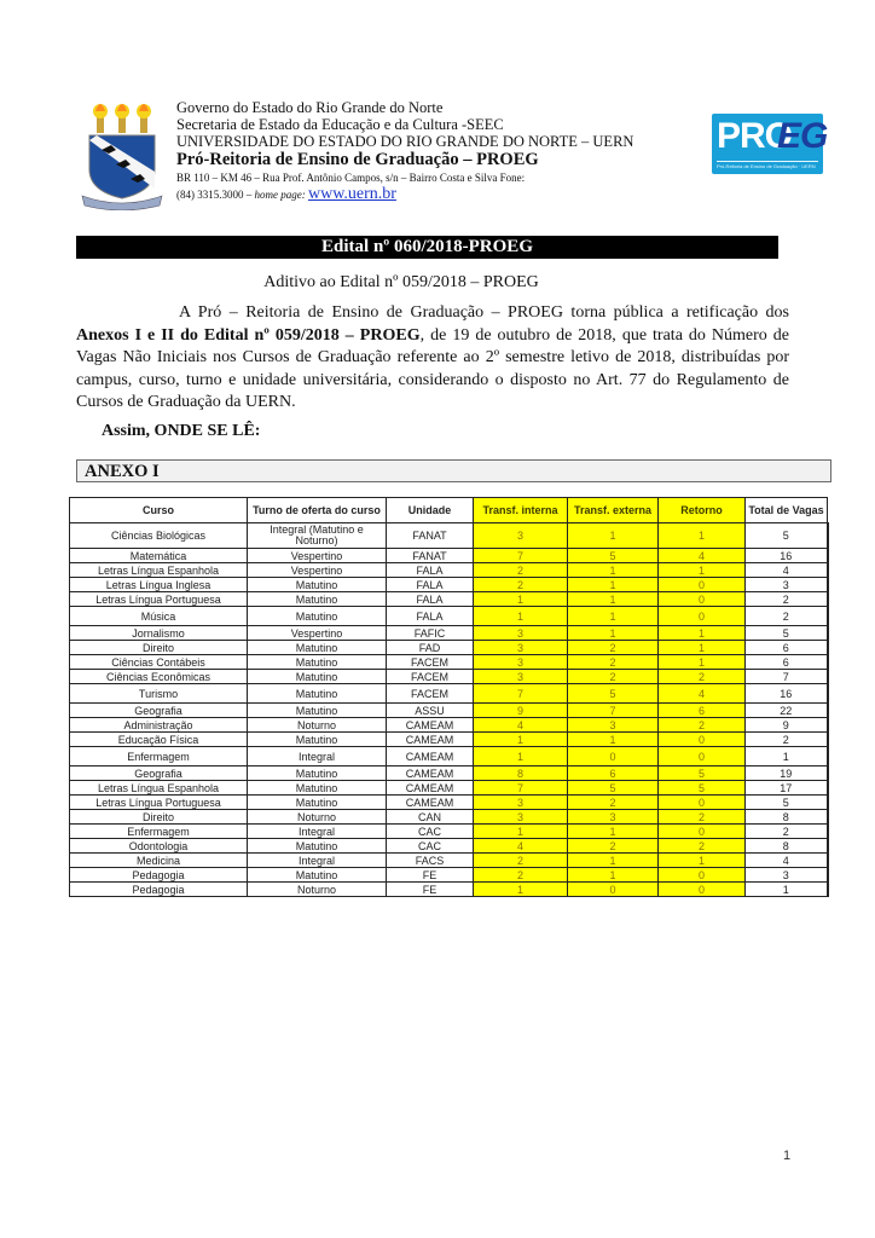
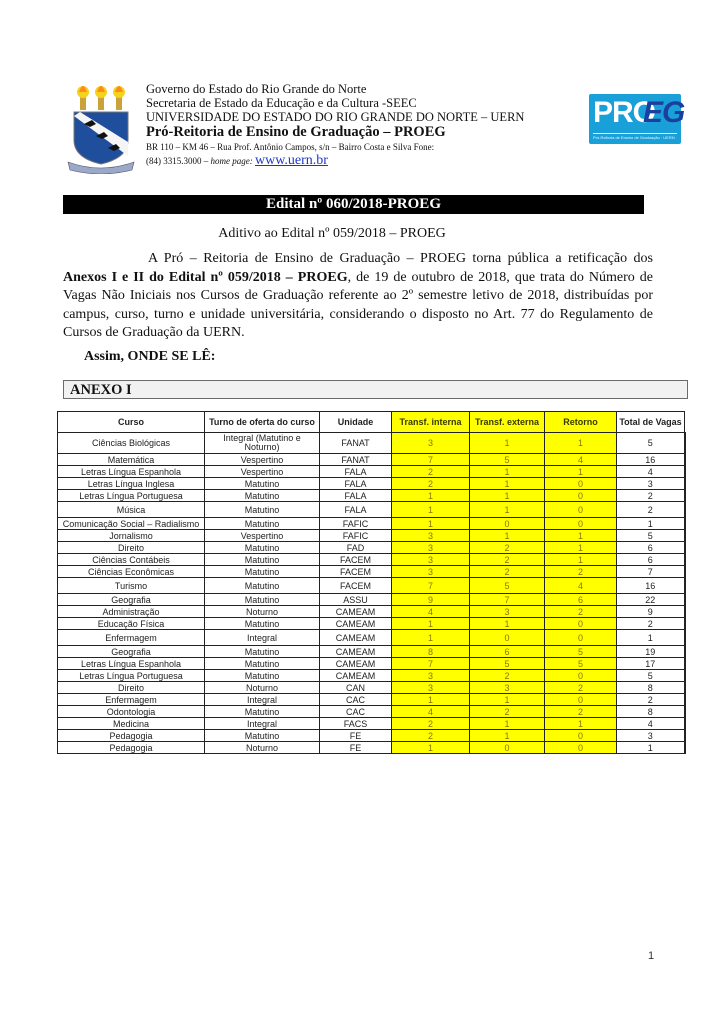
  Governo do Estado do Rio Grande do Norte
  Secretaria de Estado da Educação e da Cultura -SEEC
  UNIVERSIDADE DO ESTADO DO RIO GRANDE DO NORTE – UERN
  Pró-Reitoria de Ensino de Graduação – PROEG
  BR 110 – KM 46 – Rua Prof. Antônio Campos, s/n – Bairro Costa e Silva Fone:
  (84) 3315.3000 – home page: www.uern.br
  PRO
  EG
  Edital nº 060/2018-PROEG
  Aditivo ao Edital nº 059/2018 – PROEG
  A Pró – Reitoria de Ensino de Graduação – PROEG torna pública a retificação dos Anexos I e II do Edital nº 059/2018 – PROEG, de 19 de outubro de 2018, que trata do Número de Vagas Não Iniciais nos Cursos de Graduação referente ao 2º semestre letivo de 2018, distribuídas por campus, curso, turno e unidade universitária, considerando o disposto no Art. 77 do Regulamento de Cursos de Graduação da UERN.
  Assim, ONDE SE LÊ:
  ANEXO I
  Curso	Turno de oferta do curso	Unidade	Transf. interna	Transf. externa	Retorno	Total de Vagas
  Ciências Biológicas	Integral (Matutino e Noturno)	FANAT	3	1	1	5
  Matemática	Vespertino	FANAT	7	5	4	16
  Letras Língua Espanhola	Vespertino	FALA	2	1	1	4
  Letras Língua Inglesa	Matutino	FALA	2	1	0	3
  Letras Língua Portuguesa	Matutino	FALA	1	1	0	2
  Música	Matutino	FALA	1	1	0	2
+ Comunicação Social – Radialismo	Matutino	FAFIC	1	0	0	1
  Jornalismo	Vespertino	FAFIC	3	1	1	5
  Direito	Matutino	FAD	3	2	1	6
  Ciências Contábeis	Matutino	FACEM	3	2	1	6
  Ciências Econômicas	Matutino	FACEM	3	2	2	7
  Turismo	Matutino	FACEM	7	5	4	16
  Geografia	Matutino	ASSU	9	7	6	22
  Administração	Noturno	CAMEAM	4	3	2	9
  Educação Física	Matutino	CAMEAM	1	1	0	2
  Enfermagem	Integral	CAMEAM	1	0	0	1
  Geografia	Matutino	CAMEAM	8	6	5	19
  Letras Língua Espanhola	Matutino	CAMEAM	7	5	5	17
  Letras Língua Portuguesa	Matutino	CAMEAM	3	2	0	5
  Direito	Noturno	CAN	3	3	2	8
  Enfermagem	Integral	CAC	1	1	0	2
  Odontologia	Matutino	CAC	4	2	2	8
  Medicina	Integral	FACS	2	1	1	4
  Pedagogia	Matutino	FE	2	1	0	3
  Pedagogia	Noturno	FE	1	0	0	1
  1
